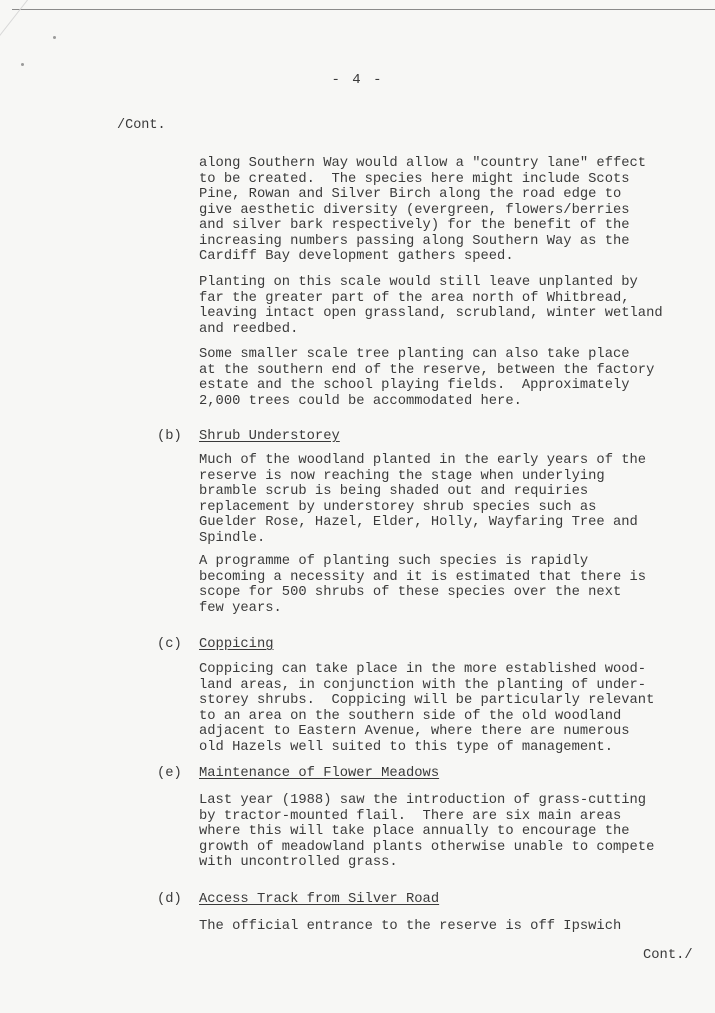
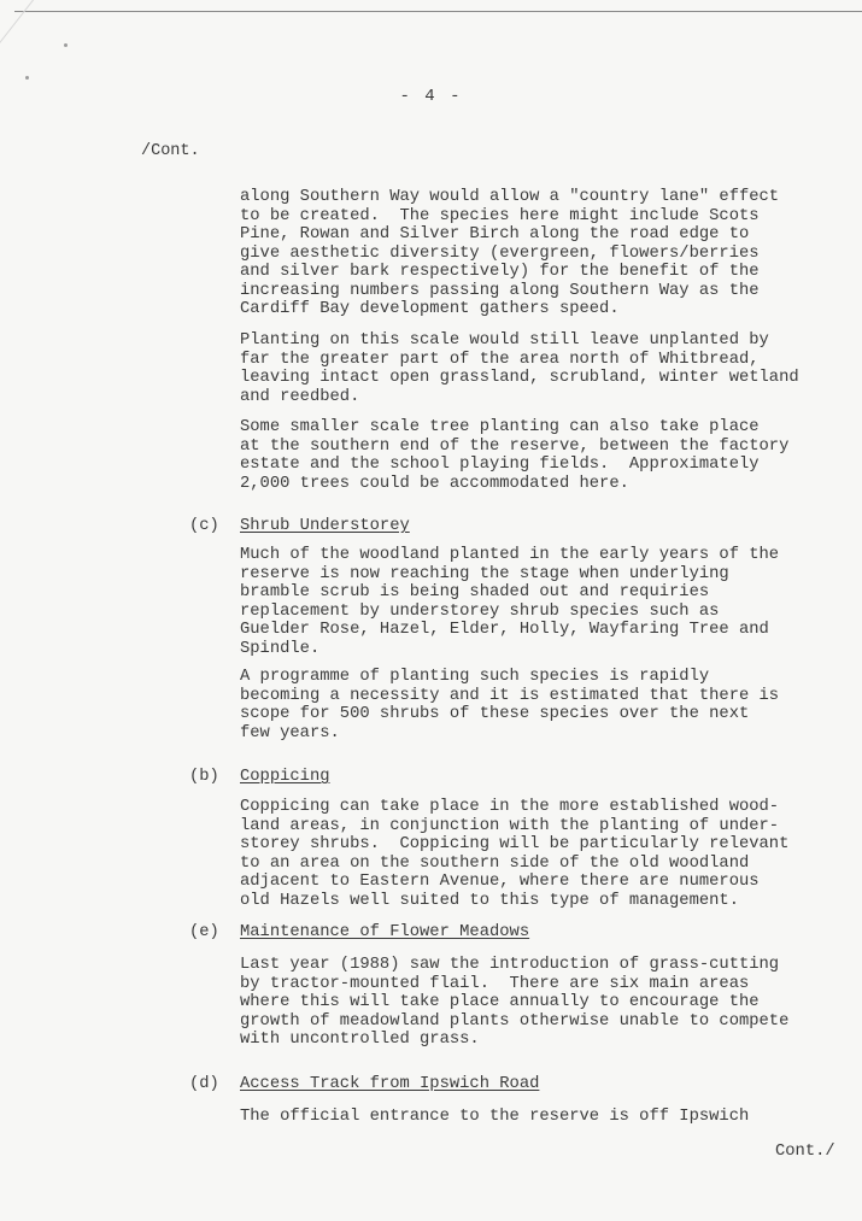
  - 4 -
  /Cont.
  along Southern Way would allow a "country lane" effect
  to be created. The species here might include Scots
  Pine, Rowan and Silver Birch along the road edge to
  give aesthetic diversity (evergreen, flowers/berries
  and silver bark respectively) for the benefit of the
  increasing numbers passing along Southern Way as the
  Cardiff Bay development gathers speed.
  Planting on this scale would still leave unplanted by
  far the greater part of the area north of Whitbread,
  leaving intact open grassland, scrubland, winter wetland
  and reedbed.
  Some smaller scale tree planting can also take place
  at the southern end of the reserve, between the factory
  estate and the school playing fields. Approximately
  2,000 trees could be accommodated here.
- (b)
+ (c)
  Shrub Understorey
  Much of the woodland planted in the early years of the
  reserve is now reaching the stage when underlying
  bramble scrub is being shaded out and requiries
  replacement by understorey shrub species such as
  Guelder Rose, Hazel, Elder, Holly, Wayfaring Tree and
  Spindle.
  A programme of planting such species is rapidly
  becoming a necessity and it is estimated that there is
  scope for 500 shrubs of these species over the next
  few years.
- (c)
+ (b)
  Coppicing
  Coppicing can take place in the more established wood-
  land areas, in conjunction with the planting of under-
  storey shrubs. Coppicing will be particularly relevant
  to an area on the southern side of the old woodland
  adjacent to Eastern Avenue, where there are numerous
  old Hazels well suited to this type of management.
  (e)
  Maintenance of Flower Meadows
  Last year (1988) saw the introduction of grass-cutting
  by tractor-mounted flail. There are six main areas
  where this will take place annually to encourage the
  growth of meadowland plants otherwise unable to compete
  with uncontrolled grass.
  (d)
- Access Track from Silver Road
+ Access Track from Ipswich Road
  The official entrance to the reserve is off Ipswich
  Cont./
